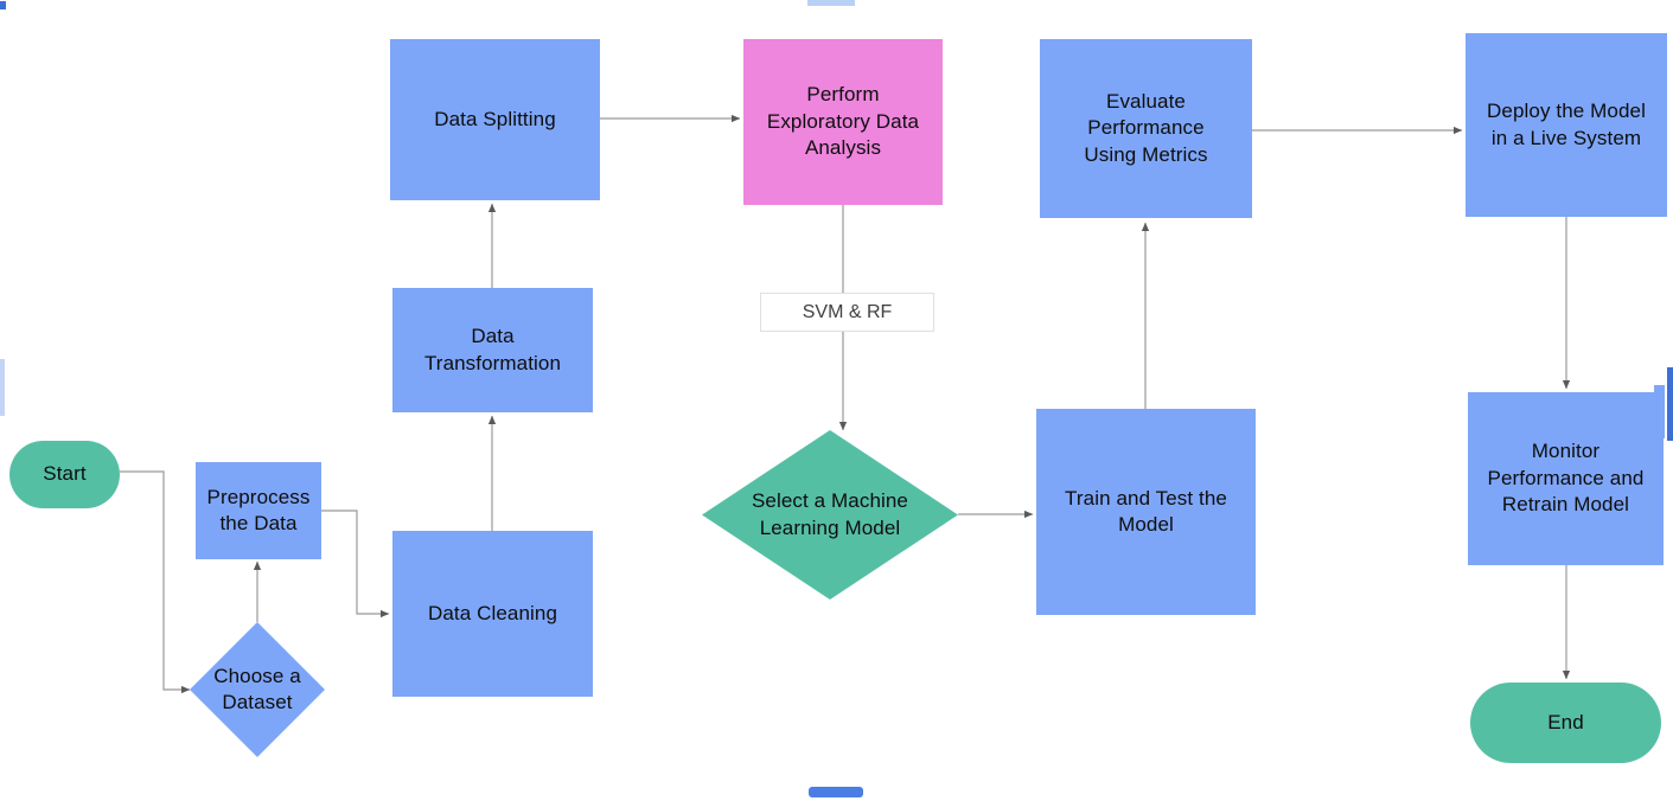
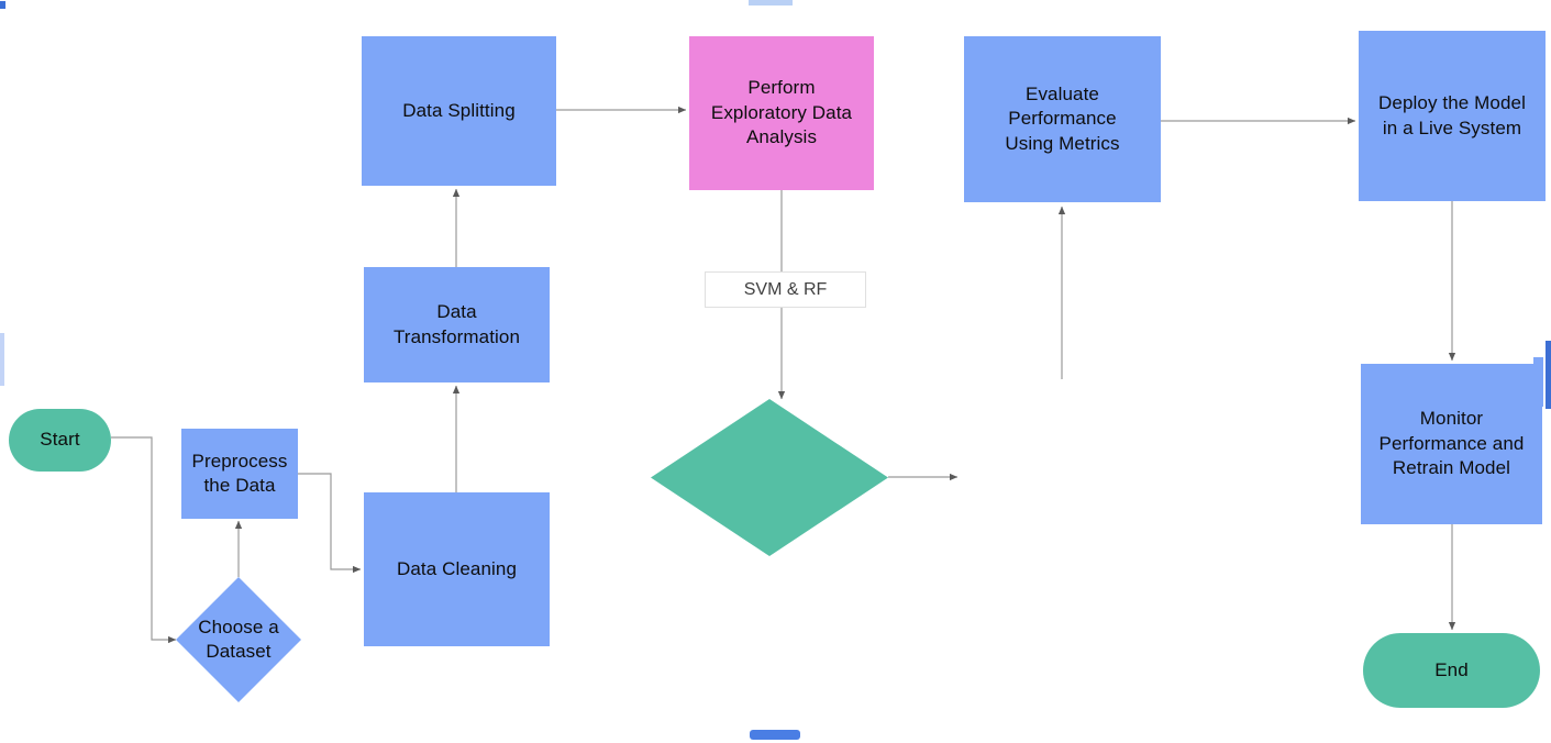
  Start
  Preprocess
  the Data
  Choose a
  Dataset
  Data Cleaning
  Data
  Transformation
  Data Splitting
  Perform
  Exploratory Data
  Analysis
- Select a Machine
- Learning Model
- Train and Test the
- Model
  Evaluate
  Performance
  Using Metrics
  Deploy the Model
  in a Live System
  Monitor
  Performance and
  Retrain Model
  End
  SVM & RF
